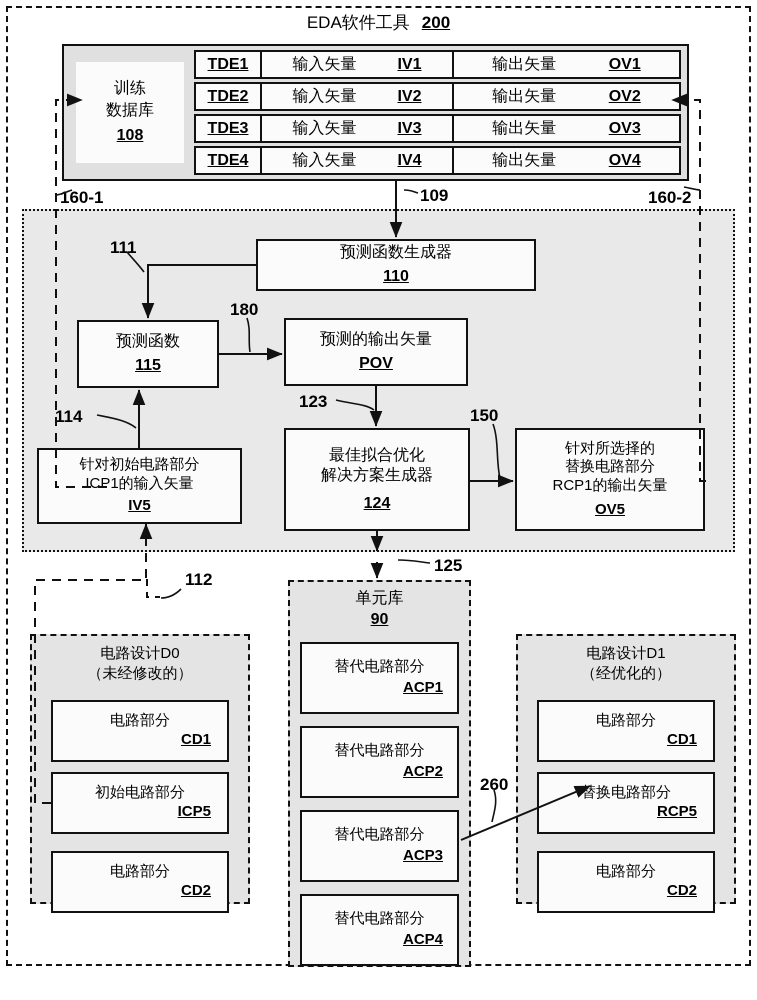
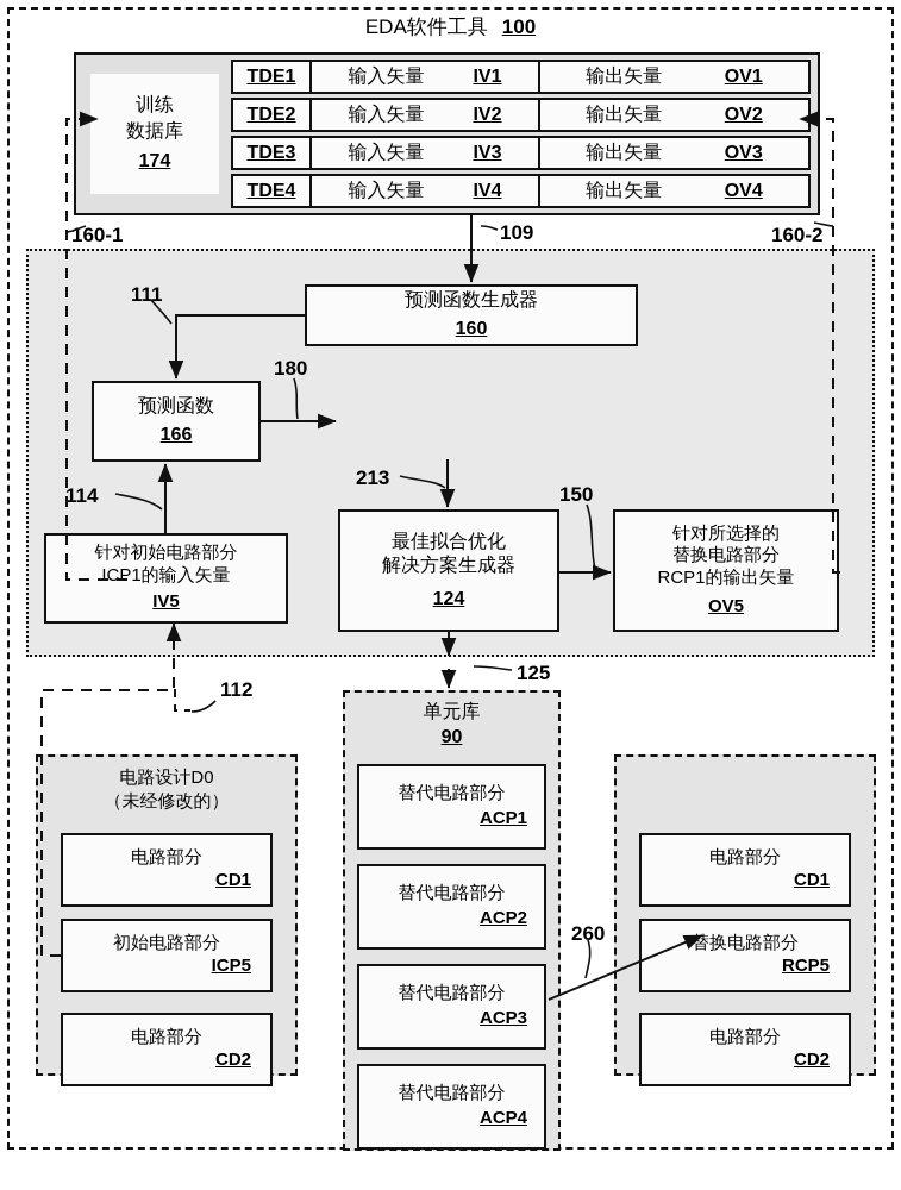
- EDA软件工具 200
+ EDA软件工具 100
  训练
  数据库
- 108
+ 174
  TDE1
  输入矢量
  IV1
  输出矢量
  OV1
  TDE2
  输入矢量
  IV2
  输出矢量
  OV2
  TDE3
  输入矢量
  IV3
  输出矢量
  OV3
  TDE4
  输入矢量
  IV4
  输出矢量
  OV4
  预测函数生成器
- 110
+ 160
  预测函数
- 115
+ 166
- 预测的输出矢量
- POV
  针对初始电路部分
  ICP1的输入矢量
  IV5
  最佳拟合优化
  解决方案生成器
  124
  针对所选择的
  替换电路部分
  RCP1的输出矢量
  OV5
  单元库
  90
  替代电路部分
  ACP1
  替代电路部分
  ACP2
  替代电路部分
  ACP3
  替代电路部分
  ACP4
  电路设计D0
  （未经修改的）
  电路部分
  CD1
  初始电路部分
  ICP5
  电路部分
  CD2
- 电路设计D1
- （经优化的）
  电路部分
  CD1
  替换电路部分
  RCP5
  电路部分
  CD2
  160-1
  160-2
  109
  111
  180
  114
- 123
+ 213
  150
  125
  112
  260
